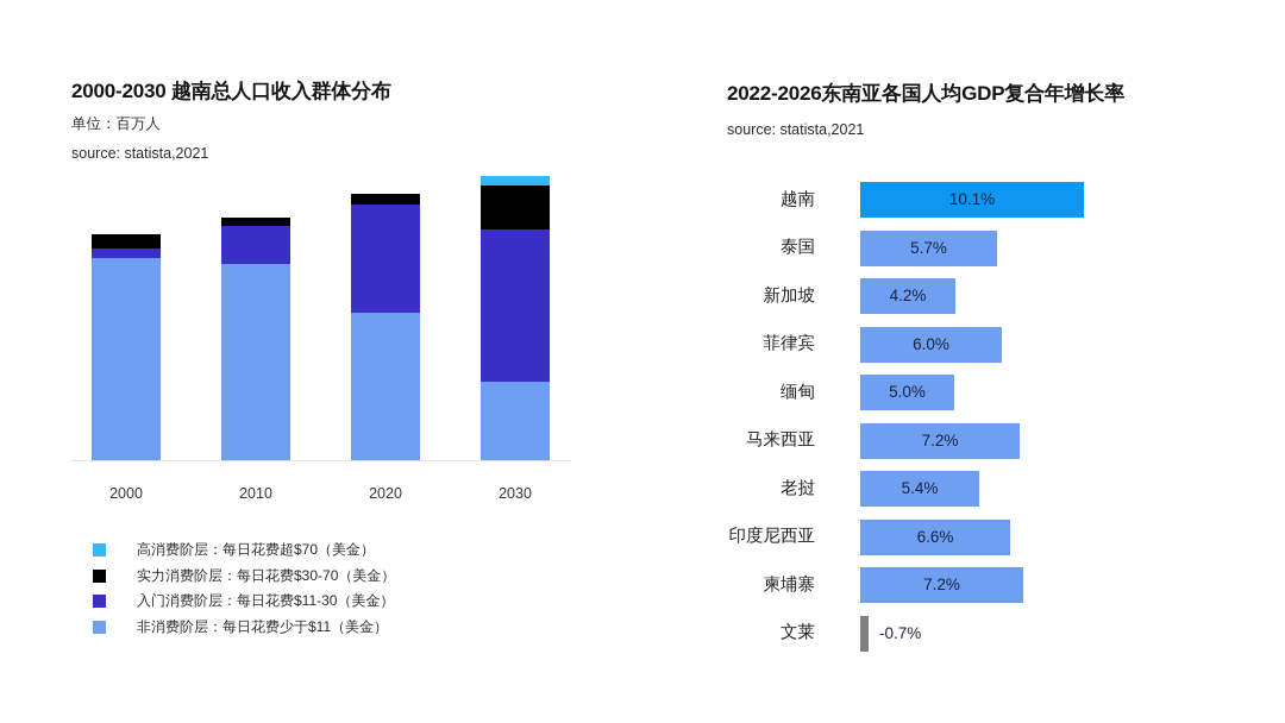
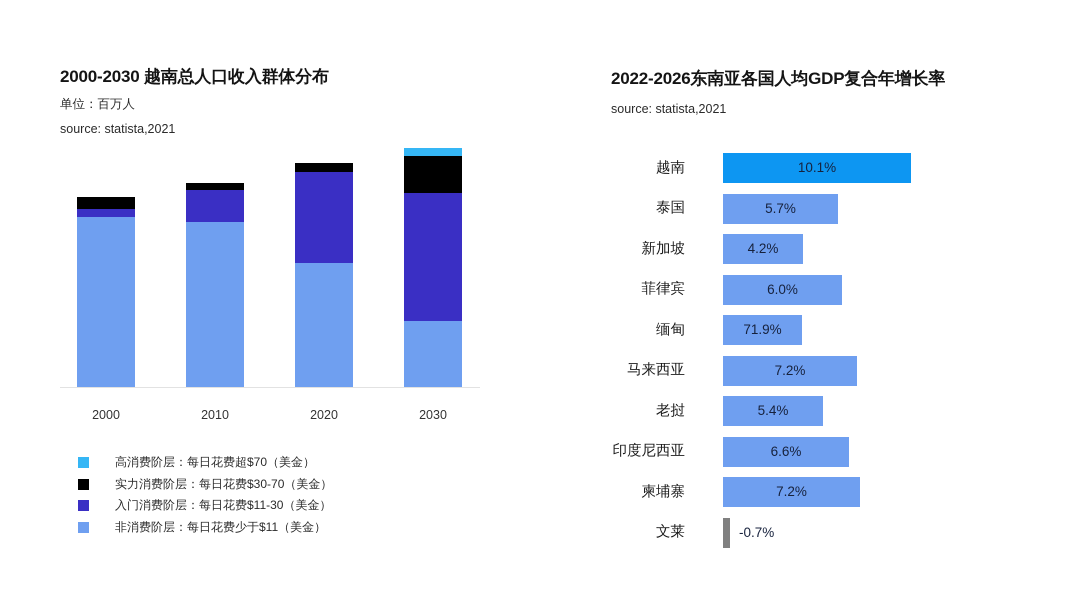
  2000-2030 越南总人口收入群体分布
  单位：百万人
  source: statista,2021
  2000
  2010
  2020
  2030
  高消费阶层：每日花费超$70（美金）
  实力消费阶层：每日花费$30-70（美金）
  入门消费阶层：每日花费$11-30（美金）
  非消费阶层：每日花费少于$11（美金）
  2022-2026东南亚各国人均GDP复合年增长率
  source: statista,2021
  越南
  10.1%
  泰国
  5.7%
  新加坡
  4.2%
  菲律宾
  6.0%
  缅甸
- 5.0%
+ 71.9%
  马来西亚
  7.2%
  老挝
  5.4%
  印度尼西亚
  6.6%
  柬埔寨
  7.2%
  文莱
  -0.7%
